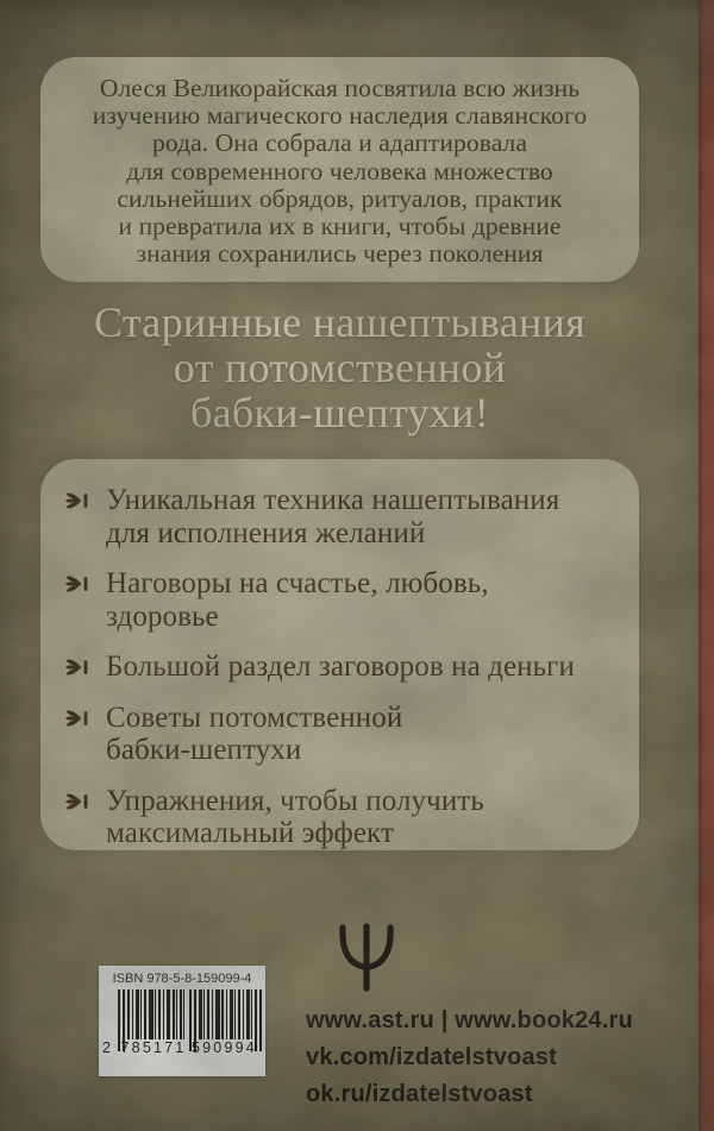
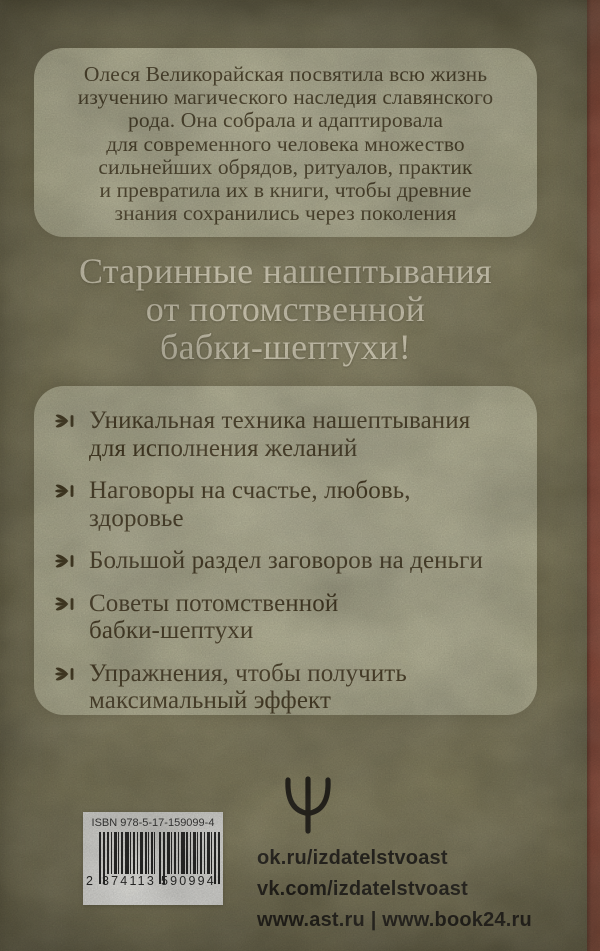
  Олеся Великорайская посвятила всю жизнь
  изучению магического наследия славянского
  рода. Она собрала и адаптировала
  для современного человека множество
  сильнейших обрядов, ритуалов, практик
  и превратила их в книги, чтобы древние
  знания сохранились через поколения
  Старинные нашептывания
  от потомственной
  бабки-шептухи!
  Уникальная техника нашептывания
  для исполнения желаний
  Наговоры на счастье, любовь,
  здоровье
  Большой раздел заговоров на деньги
  Советы потомственной
  бабки-шептухи
  Упражнения, чтобы получить
  максимальный эффект
- www.ast.ru | www.book24.ru
+ ok.ru/izdatelstvoast
  vk.com/izdatelstvoast
- ok.ru/izdatelstvoast
+ www.ast.ru | www.book24.ru
- ISBN 978-5-8-159099-4
+ ISBN 978-5-17-159099-4
  2
- 785171
+ 374113
  590994
